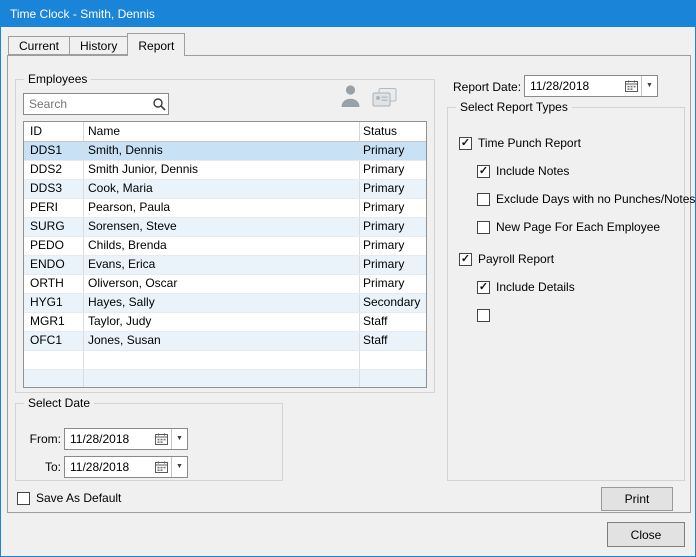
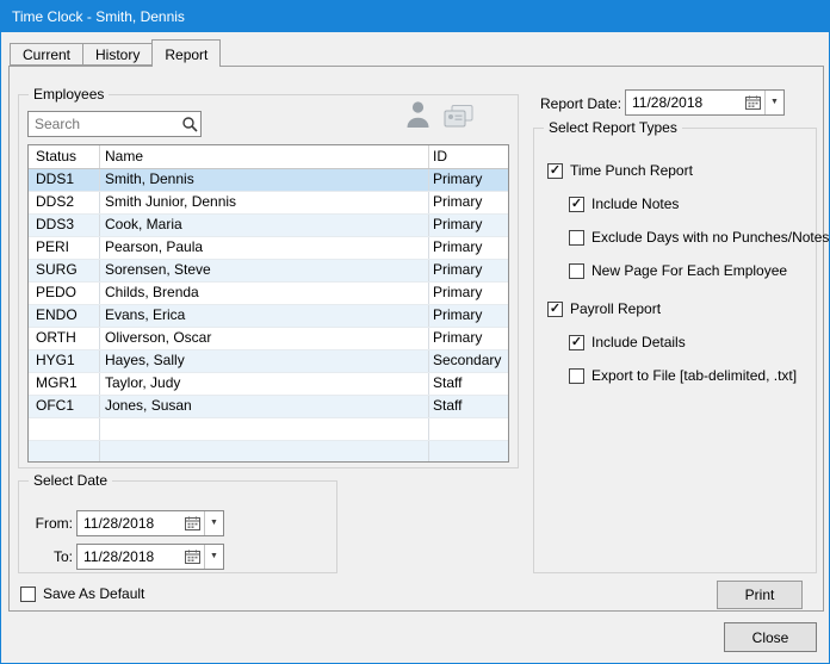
  Time Clock - Smith, Dennis
  Current
  History
  Report
  Employees
  Search
- ID
+ Status
  Name
- Status
+ ID
  DDS1
  Smith, Dennis
  Primary
  DDS2
  Smith Junior, Dennis
  Primary
  DDS3
  Cook, Maria
  Primary
  PERI
  Pearson, Paula
  Primary
  SURG
  Sorensen, Steve
  Primary
  PEDO
  Childs, Brenda
  Primary
  ENDO
  Evans, Erica
  Primary
  ORTH
  Oliverson, Oscar
  Primary
  HYG1
  Hayes, Sally
  Secondary
  MGR1
  Taylor, Judy
  Staff
  OFC1
  Jones, Susan
  Staff
  Select Date
  From:
  11/28/2018
  To:
  11/28/2018
  Report Date:
  11/28/2018
  Select Report Types
  ✓
  Time Punch Report
  ✓
  Include Notes
  Exclude Days with no Punches/Notes
  New Page For Each Employee
  ✓
  Payroll Report
  ✓
  Include Details
+ Export to File [tab-delimited, .txt]
  Save As Default
  Print
  Close
